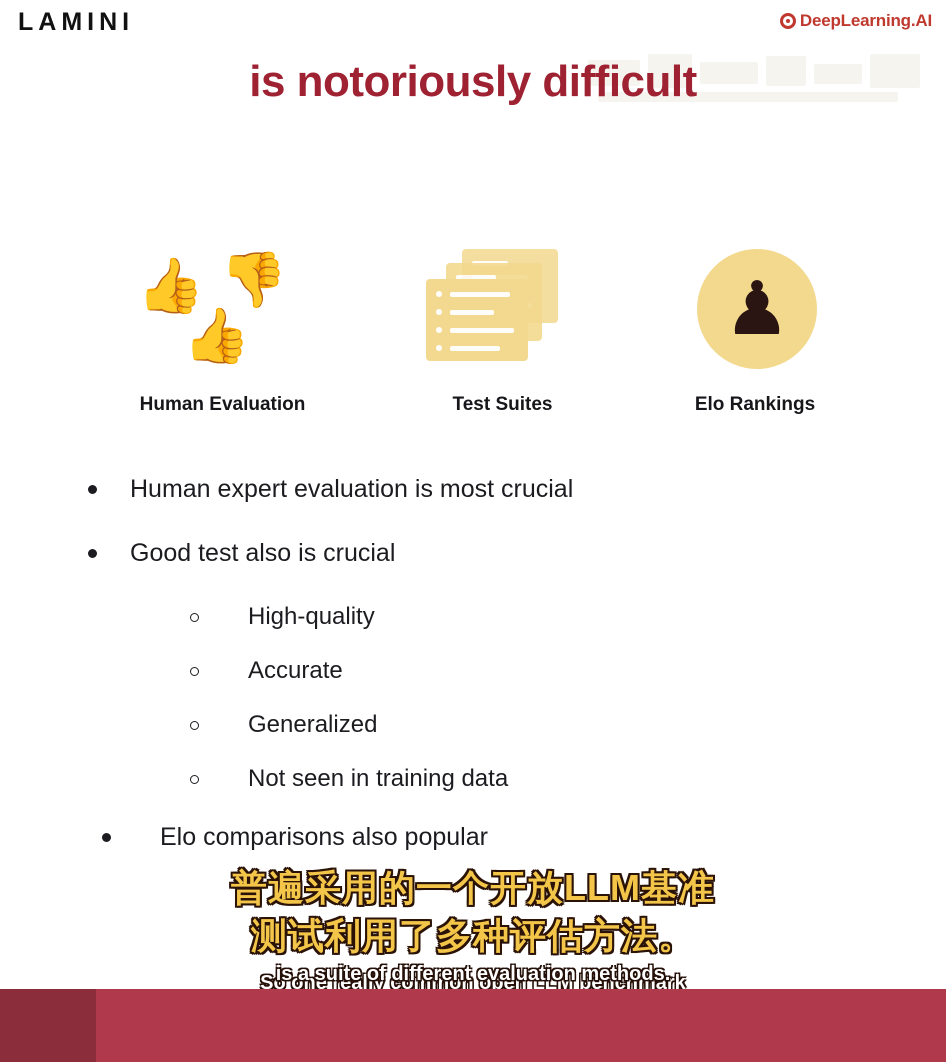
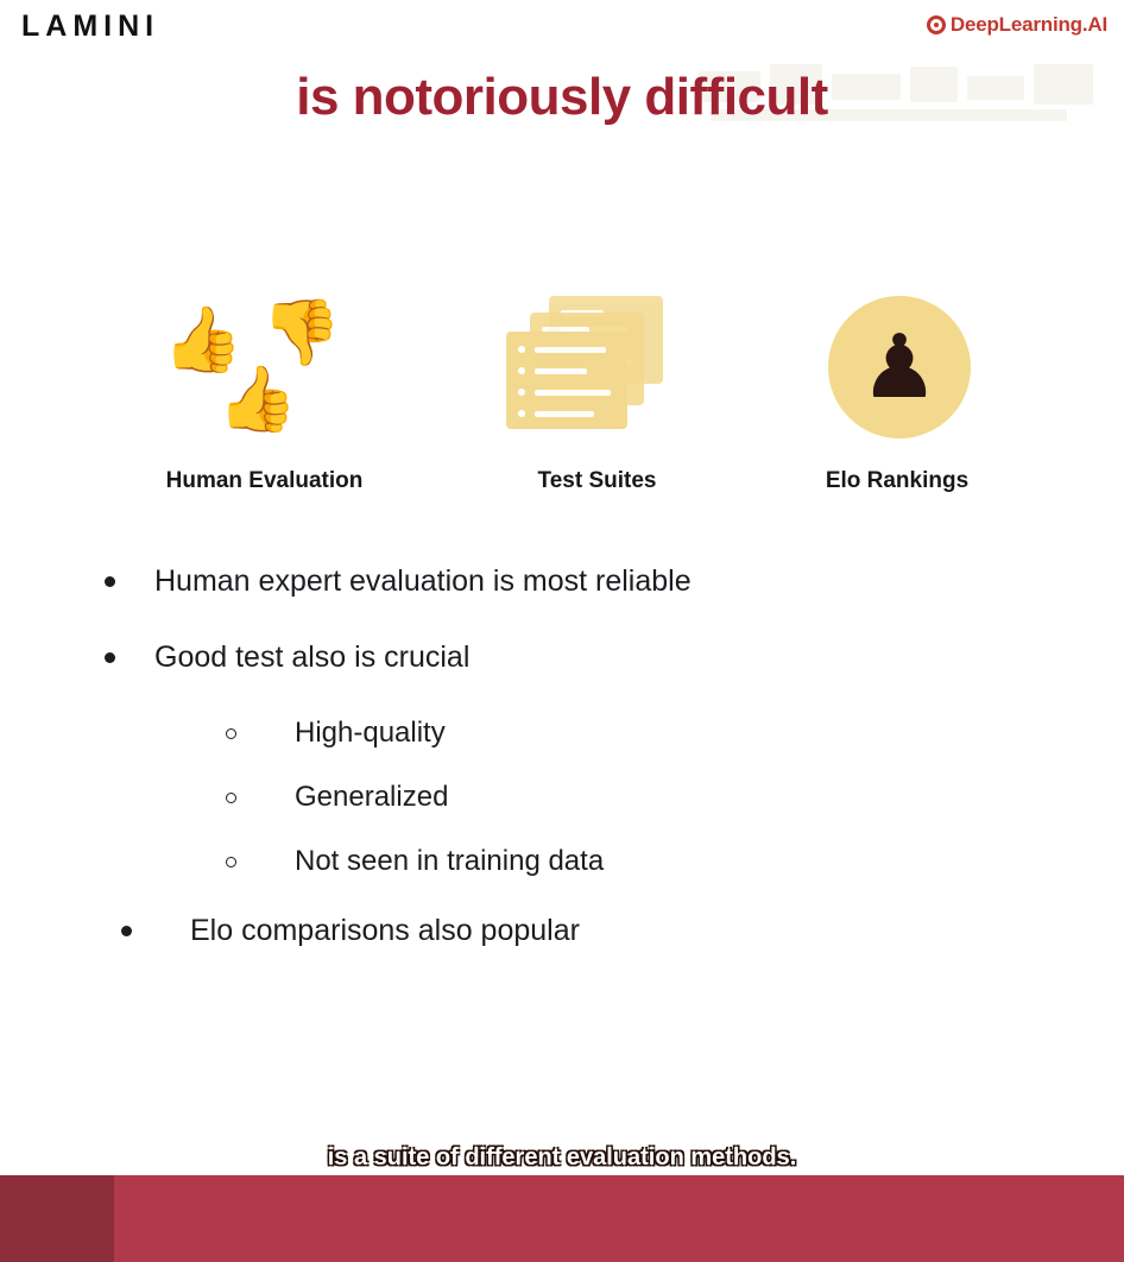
  LAMINI
  DeepLearning.AI
  is notoriously difficult
  👍
  👎
  👍
  Human Evaluation
  Test Suites
  ♟
  Elo Rankings
- Human expert evaluation is most crucial
+ Human expert evaluation is most reliable
  Good test also is crucial
  High-quality
- Accurate
  Generalized
  Not seen in training data
  Elo comparisons also popular
- 普遍采用的一个开放LLM基准
- 测试利用了多种评估方法。
- So one really common open LLM benchmark
  is a suite of different evaluation methods.
